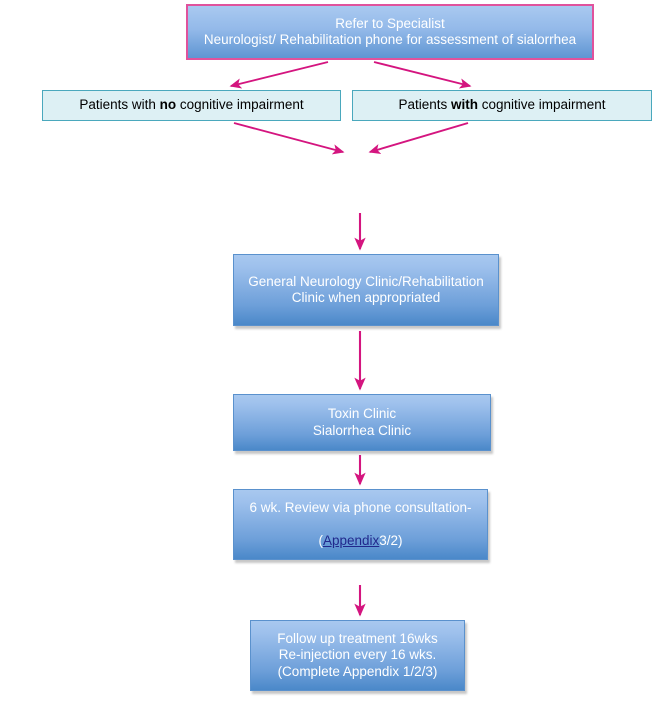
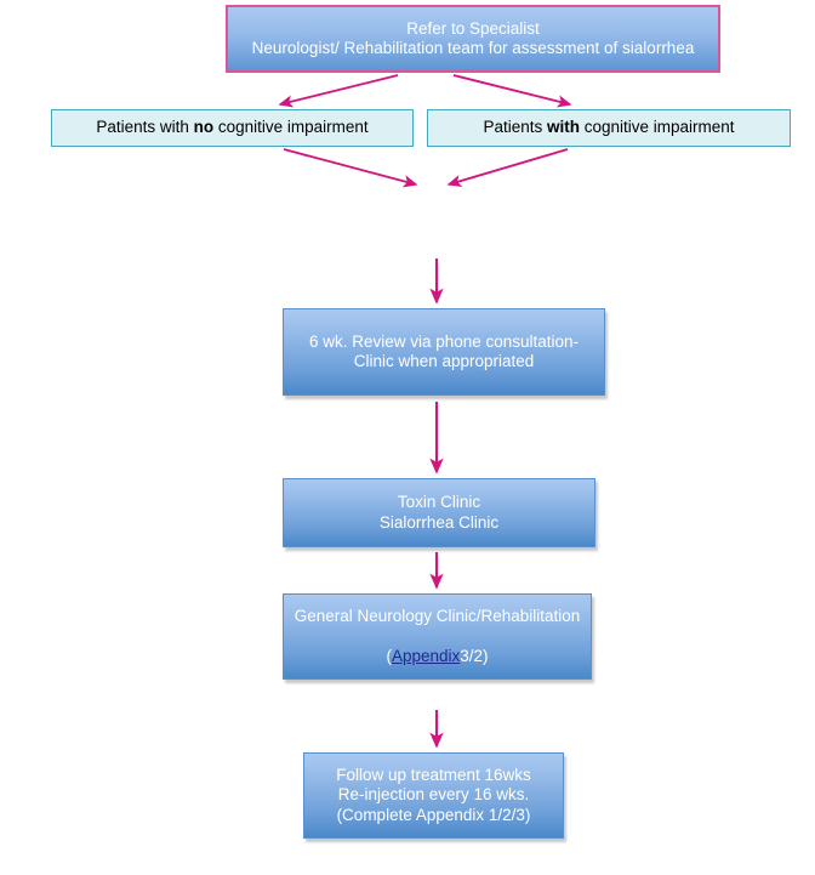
  Refer to Specialist
- Neurologist/ Rehabilitation phone for assessment of sialorrhea
+ Neurologist/ Rehabilitation team for assessment of sialorrhea
  Patients with no cognitive impairment
  Patients with cognitive impairment
- General Neurology Clinic/Rehabilitation
+ 6 wk. Review via phone consultation-
  Clinic when appropriated
  Toxin Clinic
  Sialorrhea Clinic
- 6 wk. Review via phone consultation-
+ General Neurology Clinic/Rehabilitation
  (Appendix3/2)
  Follow up treatment 16wks
  Re-injection every 16 wks.
  (Complete Appendix 1/2/3)
